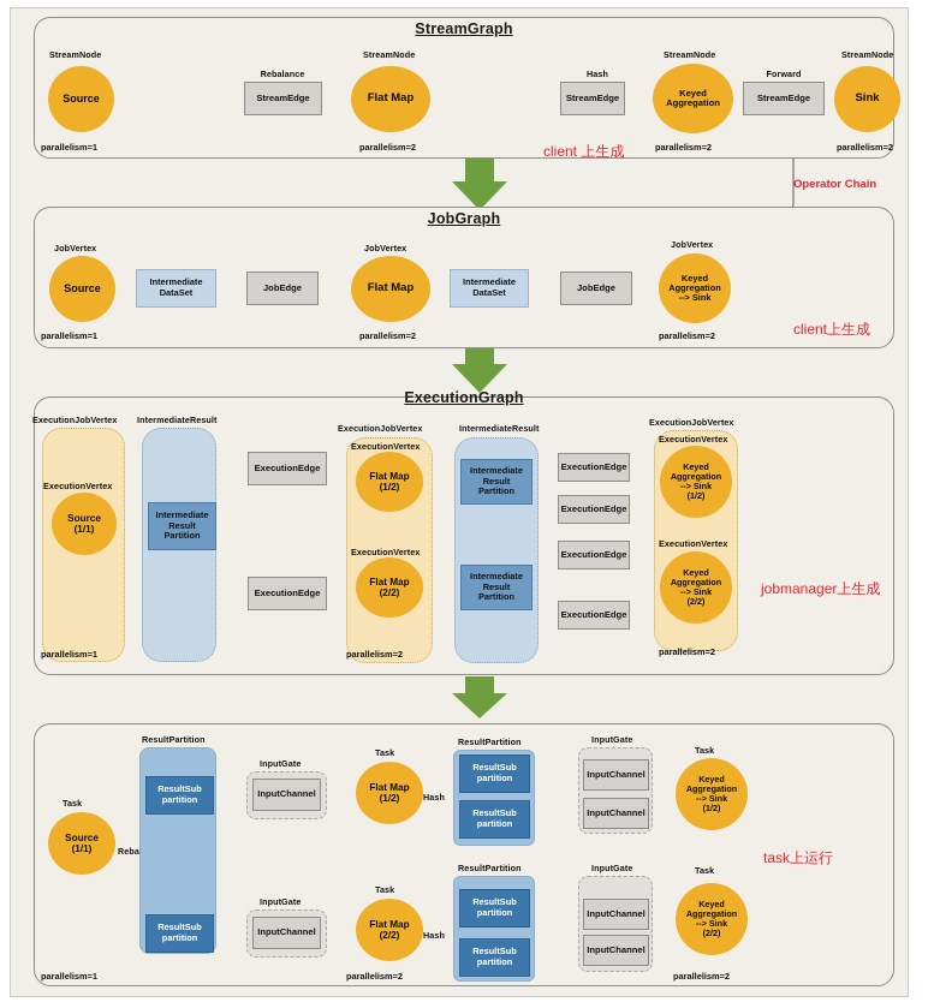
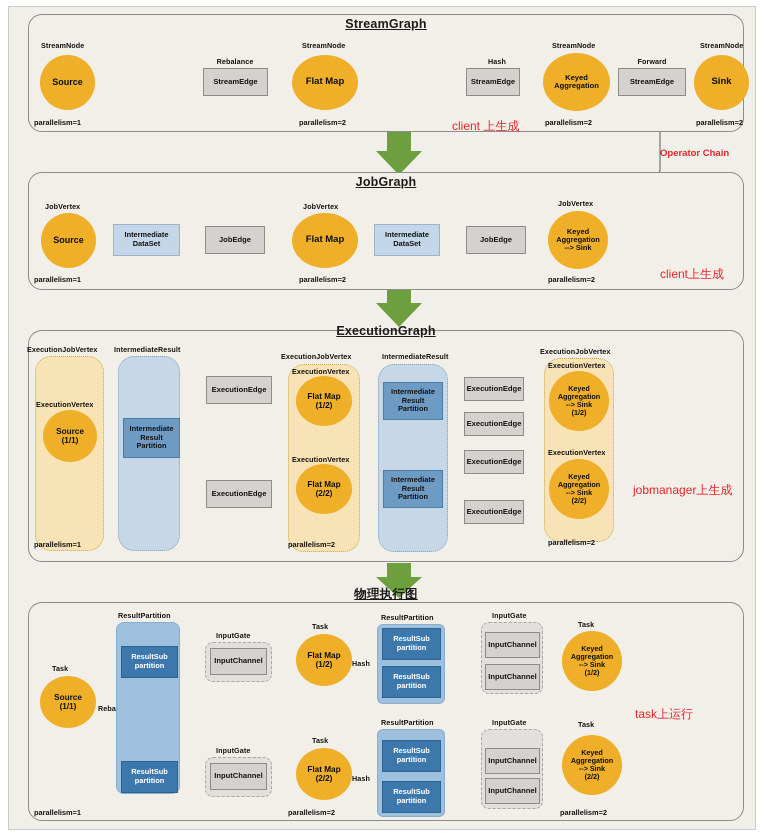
  StreamGraph
  StreamNode
  Source
  parallelism=1
  Rebalance
  StreamEdge
  StreamNode
  Flat Map
  parallelism=2
  Hash
  StreamEdge
  StreamNode
  Keyed
  Aggregation
  parallelism=2
  Forward
  StreamEdge
  StreamNode
  Sink
  parallelism=2
  client 上生成
  Operator Chain
  JobGraph
  JobVertex
  Source
  parallelism=1
  Intermediate
  DataSet
  JobEdge
  JobVertex
  Flat Map
  parallelism=2
  Intermediate
  DataSet
  JobEdge
  JobVertex
  Keyed
  Aggregation
  --> Sink
  parallelism=2
  client上生成
  ExecutionGraph
  ExecutionJobVertex
  ExecutionVertex
  Source
  (1/1)
  parallelism=1
  IntermediateResult
  Intermediate
  Result
  Partition
  ExecutionEdge
  ExecutionEdge
  ExecutionJobVertex
  ExecutionVertex
  Flat Map
  (1/2)
  ExecutionVertex
  Flat Map
  (2/2)
  parallelism=2
  IntermediateResult
  Intermediate
  Result
  Partition
  Intermediate
  Result
  Partition
  ExecutionEdge
  ExecutionEdge
  ExecutionEdge
  ExecutionEdge
  ExecutionJobVertex
  ExecutionVertex
  Keyed
  Aggregation
  --> Sink
  (1/2)
  ExecutionVertex
  Keyed
  Aggregation
  --> Sink
  (2/2)
  parallelism=2
  jobmanager上生成
+ 物理执行图
  Task
  Source
  (1/1)
  parallelism=1
  ResultPartition
  ResultSub
  partition
  ResultSub
  partition
  InputGate
  InputChannel
  InputGate
  InputChannel
  Task
  Flat Map
  (1/2)
  Hash
  Task
  Flat Map
  (2/2)
  Hash
  parallelism=2
  ResultPartition
  ResultSub
  partition
  ResultSub
  partition
  ResultPartition
  ResultSub
  partition
  ResultSub
  partition
  InputGate
  InputChannel
  InputChannel
  InputGate
  InputChannel
  InputChannel
  Task
  Keyed
  Aggregation
  --> Sink
  (1/2)
  Task
  Keyed
  Aggregation
  --> Sink
  (2/2)
  parallelism=2
  task上运行
